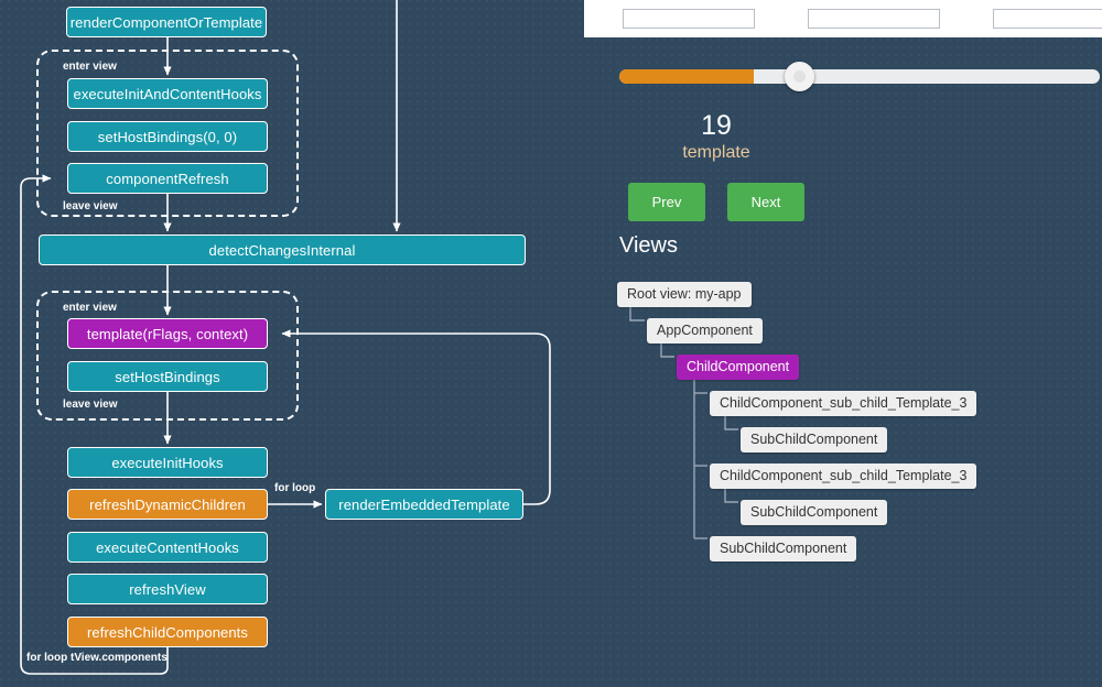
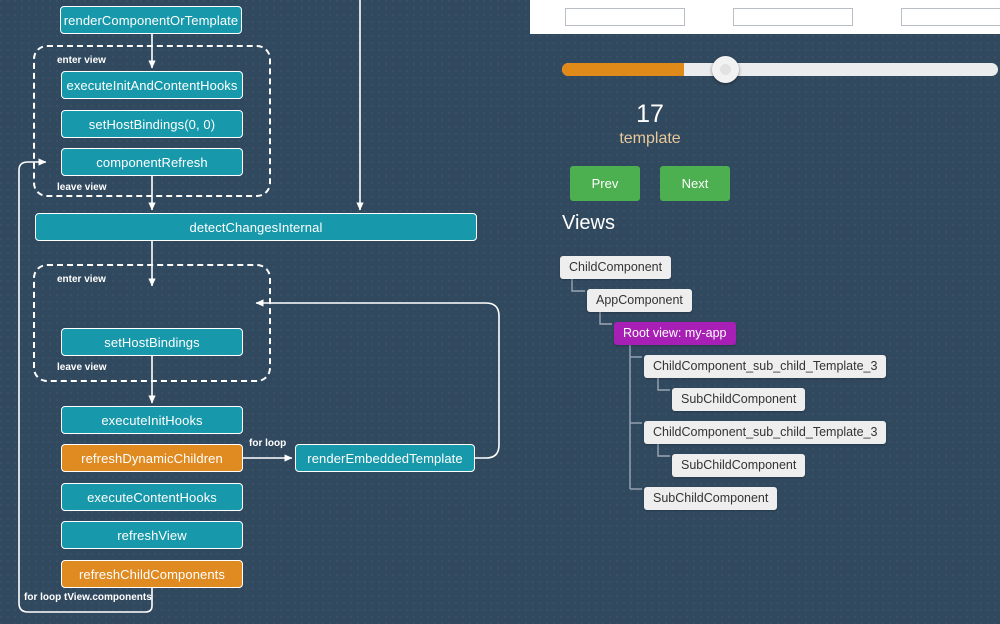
  enter view
  leave view
  enter view
  leave view
  for loop
  for loop tView.components
  renderComponentOrTemplate
  executeInitAndContentHooks
  setHostBindings(0, 0)
  componentRefresh
  detectChangesInternal
- template(rFlags, context)
  setHostBindings
  executeInitHooks
  refreshDynamicChildren
  executeContentHooks
  refreshView
  refreshChildComponents
  renderEmbeddedTemplate
- 19
+ 17
  template
  Prev
  Next
  Views
- Root view: my-app
+ ChildComponent
  AppComponent
- ChildComponent
+ Root view: my-app
  ChildComponent_sub_child_Template_3
  SubChildComponent
  ChildComponent_sub_child_Template_3
  SubChildComponent
  SubChildComponent
